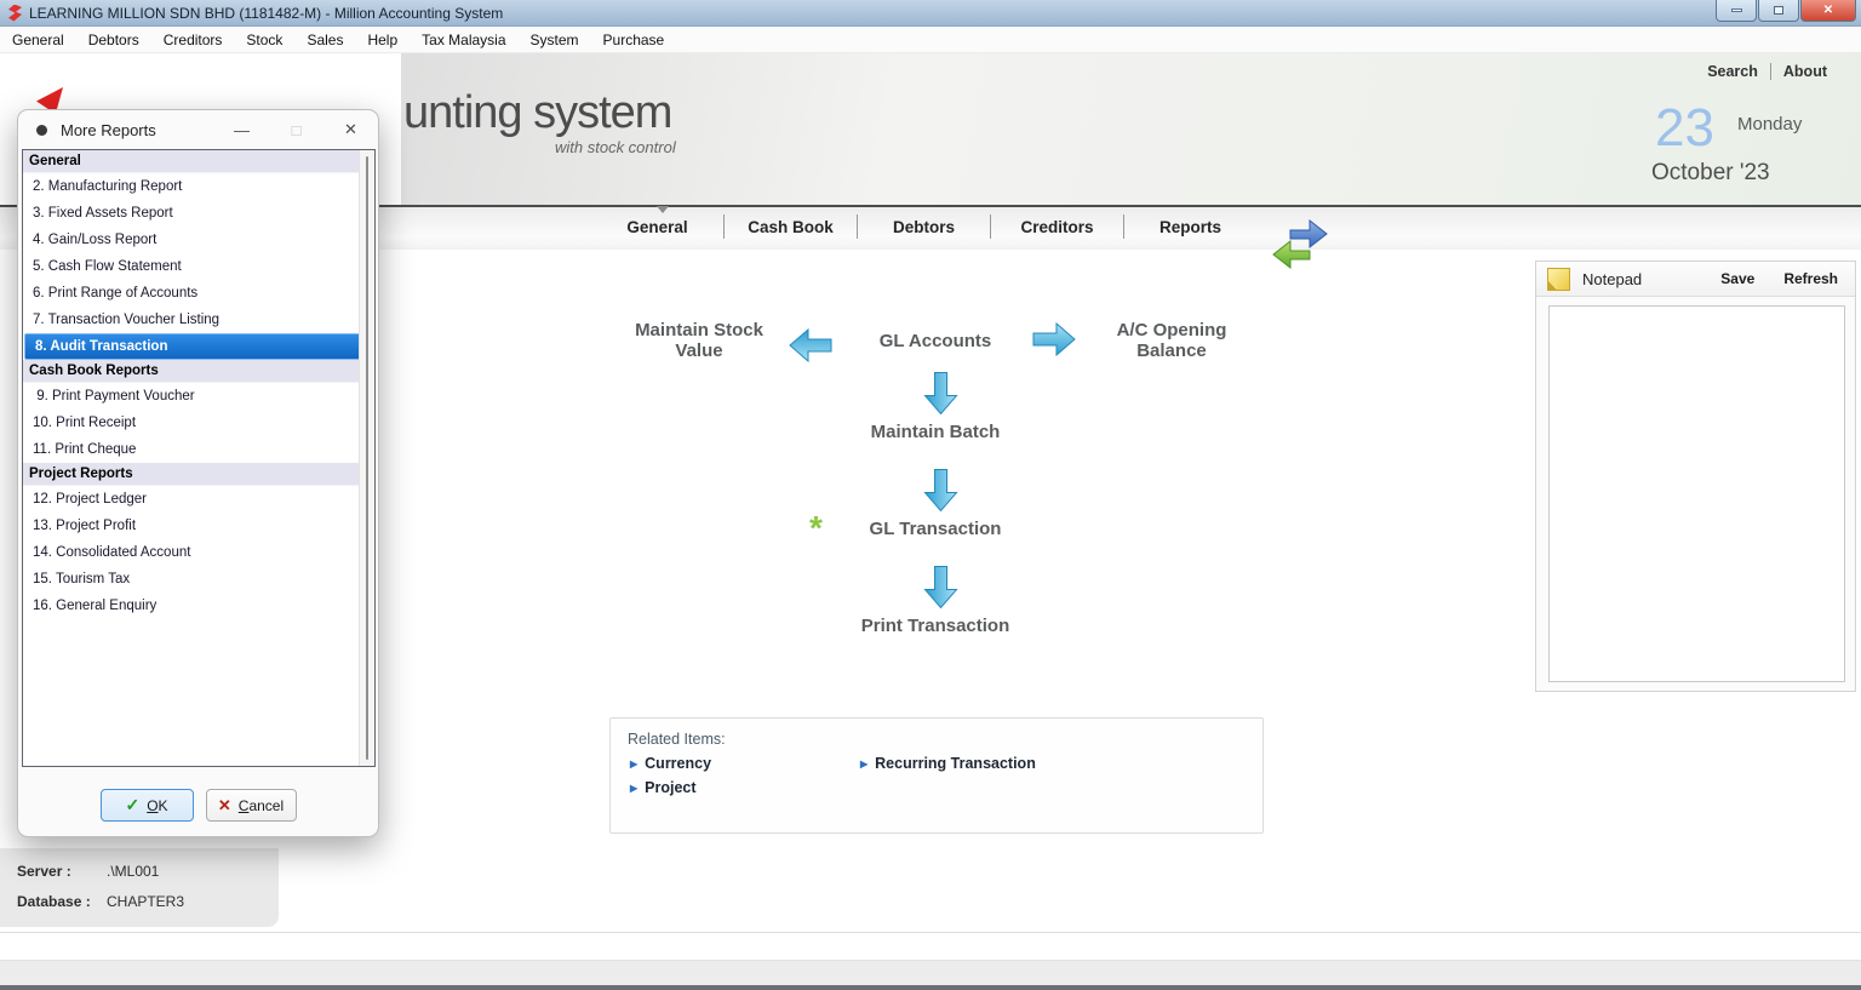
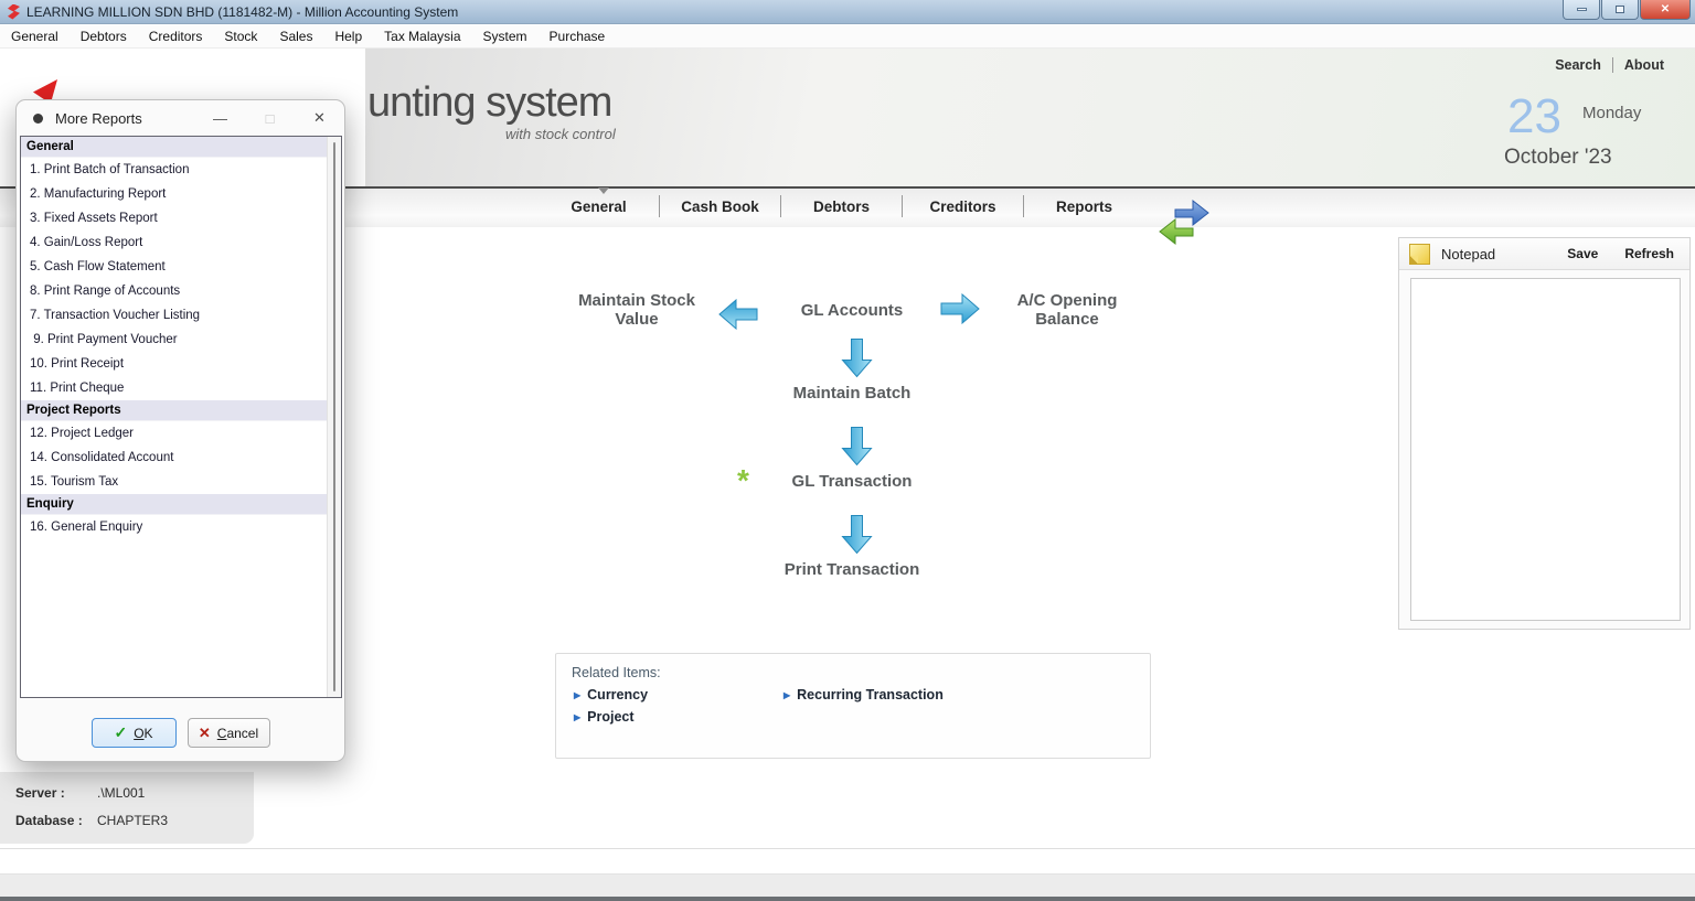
  LEARNING MILLION SDN BHD (1181482-M) - Million Accounting System
  ✕
  General
  Debtors
  Creditors
  Stock
  Sales
  Help
  Tax Malaysia
  System
  Purchase
  unting system
  with stock control
  Search
  About
  23
  Monday
  October '23
  General
  Cash Book
  Debtors
  Creditors
  Reports
  Maintain Stock Value
  GL Accounts
  A/C Opening Balance
  Maintain Batch
  *
  GL Transaction
  Print Transaction
  Notepad
  Save
  Refresh
  Related Items:
  Currency
  Project
  Recurring Transaction
  Server :
  .\ML001
  Database :
  CHAPTER3
  More Reports
  —
  □
  ✕
  General
+ 1. Print Batch of Transaction
  2. Manufacturing Report
  3. Fixed Assets Report
  4. Gain/Loss Report
  5. Cash Flow Statement
- 6. Print Range of Accounts
+ 8. Print Range of Accounts
  7. Transaction Voucher Listing
- 8. Audit Transaction
- Cash Book Reports
  9. Print Payment Voucher
  10. Print Receipt
  11. Print Cheque
  Project Reports
  12. Project Ledger
- 13. Project Profit
  14. Consolidated Account
  15. Tourism Tax
+ Enquiry
  16. General Enquiry
  ✓
  OK
  ✕
  Cancel
